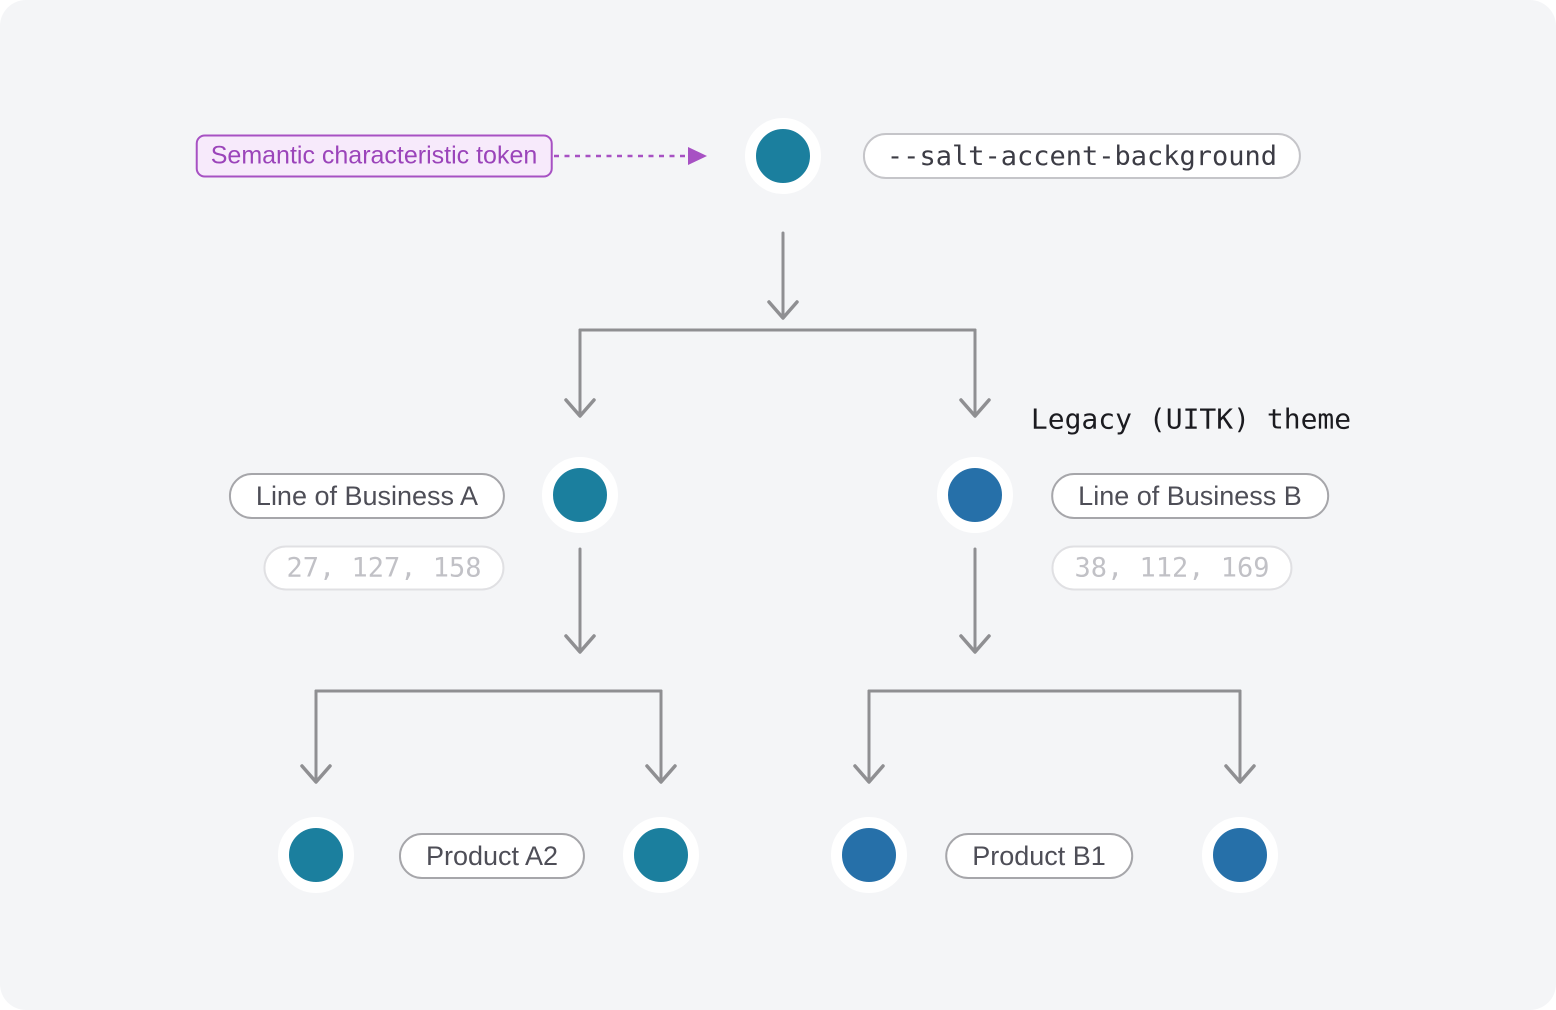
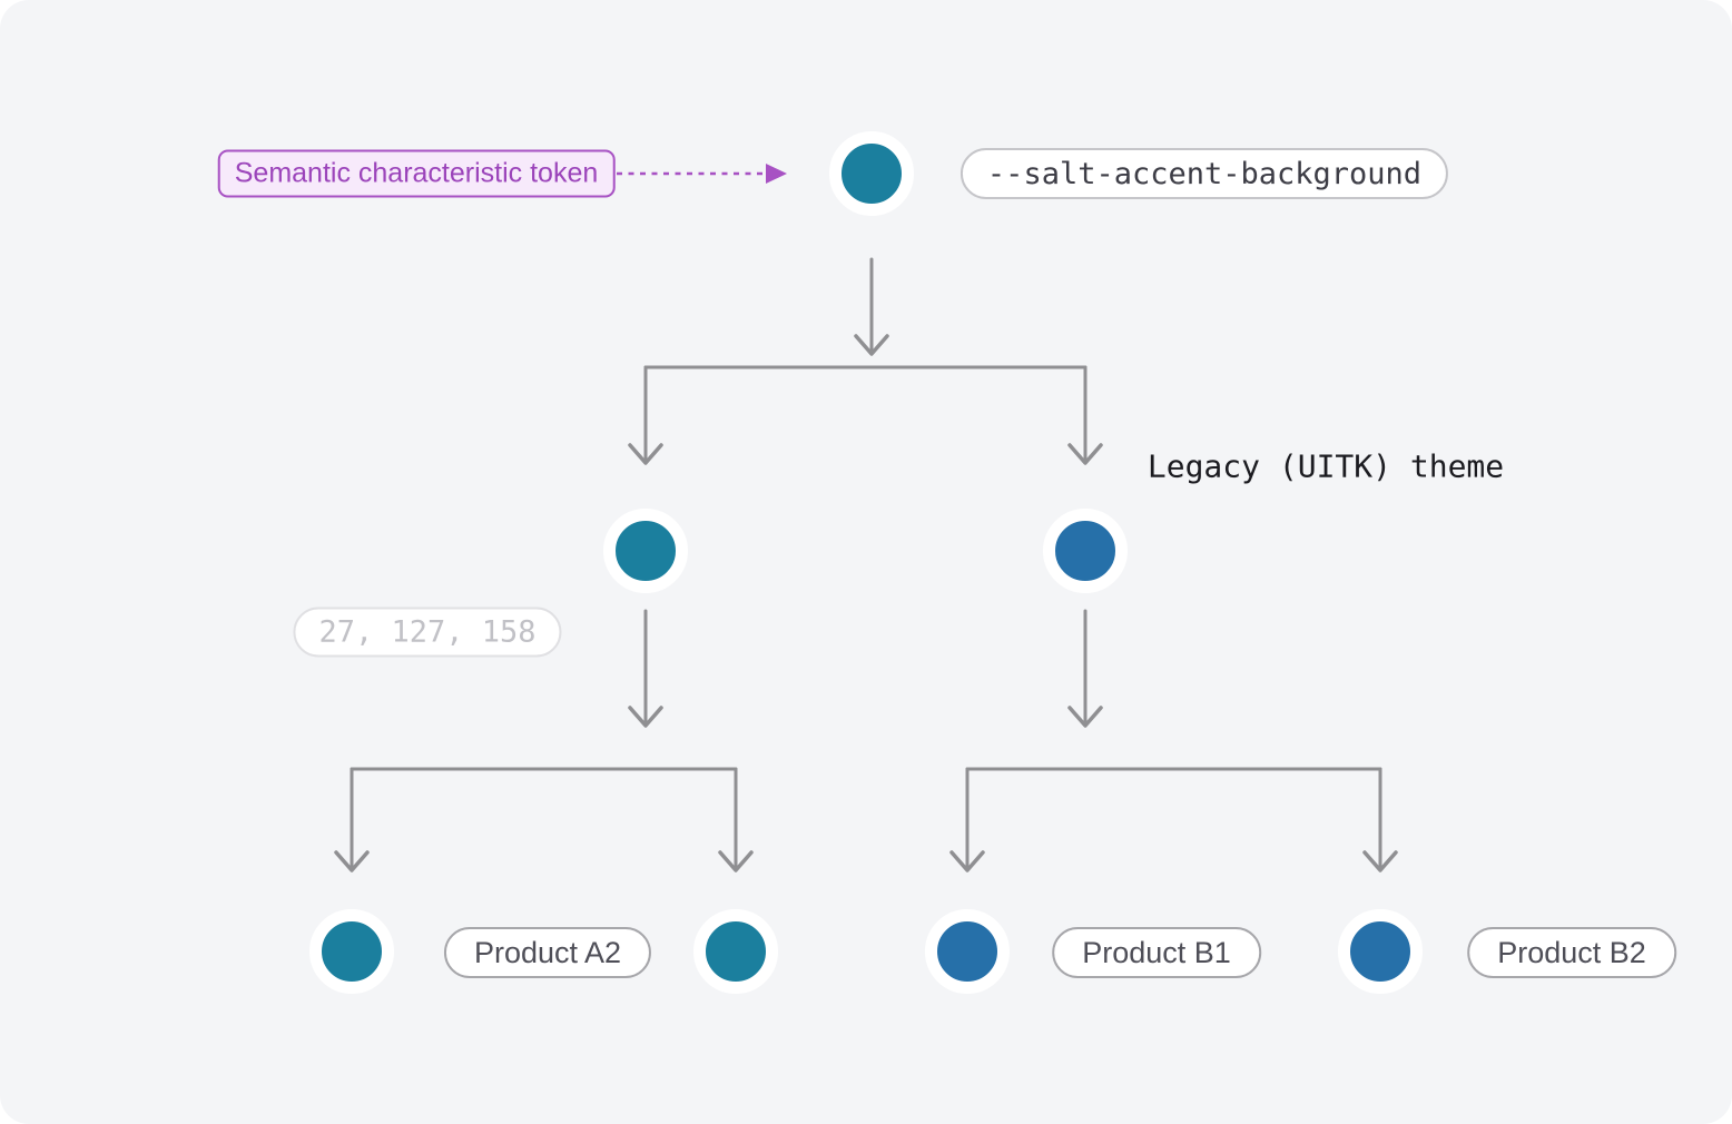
  Semantic characteristic token
  --salt-accent-background
  Legacy (UITK) theme
- Line of Business A
  27, 127, 158
- Line of Business B
- 38, 112, 169
  Product A2
  Product B1
+ Product B2
